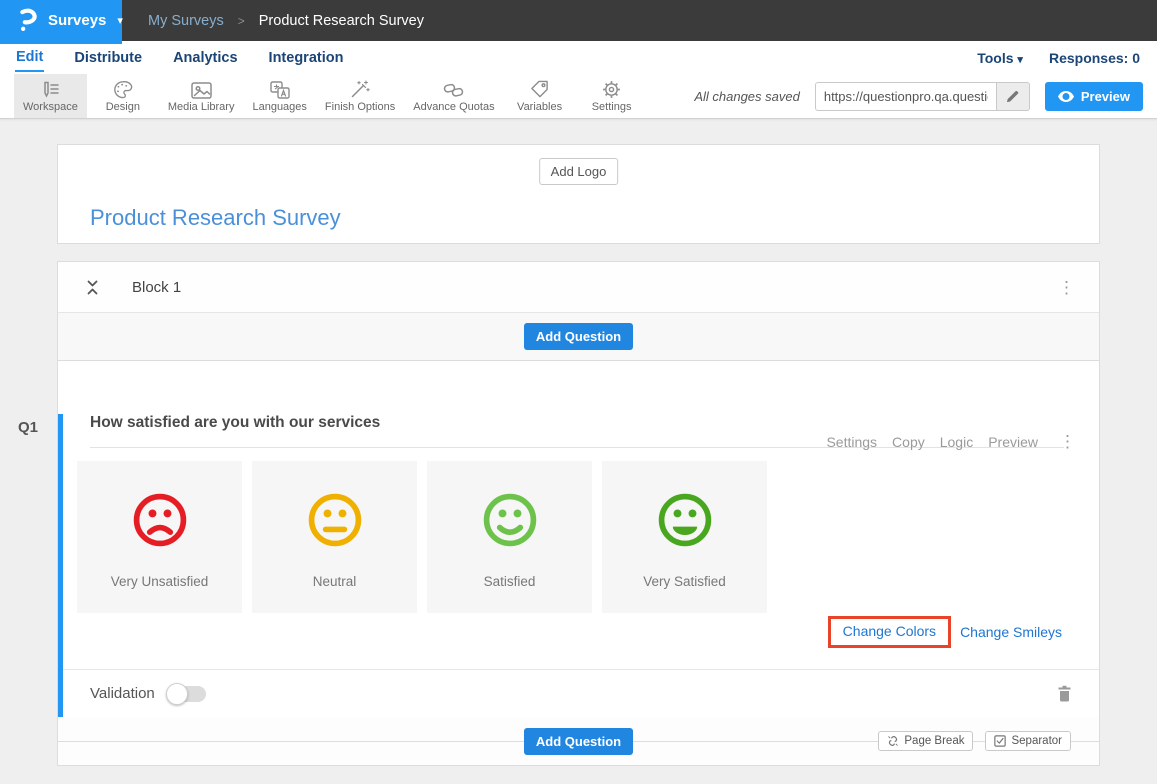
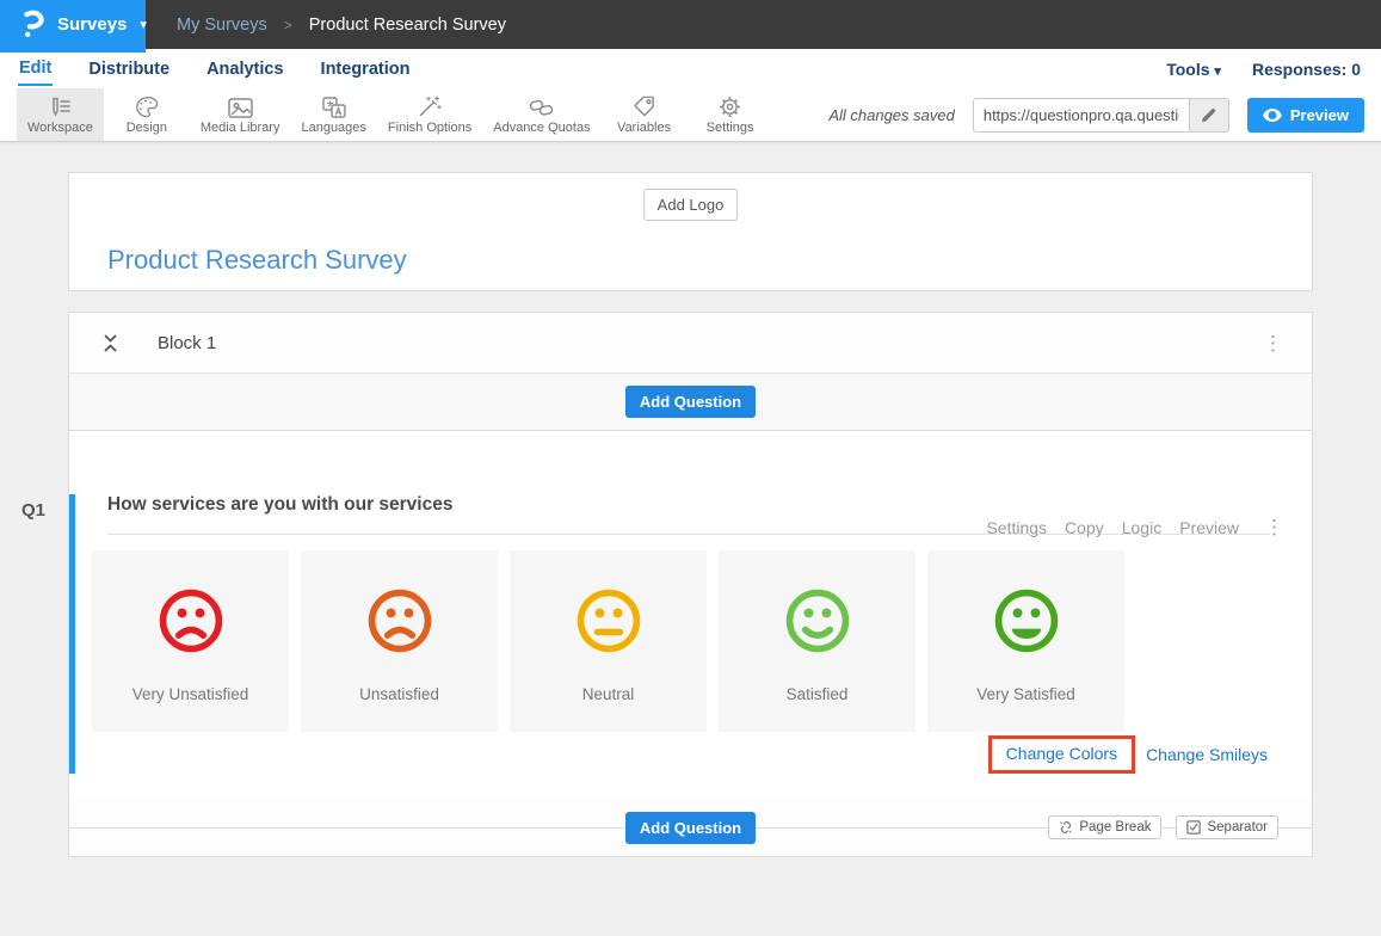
  Surveys
  ▾
  My Surveys
  >
  Product Research Survey
  Edit
  Distribute
  Analytics
  Integration
  Tools ▾
  Responses: 0
  Workspace
  Design
  Media Library
  Languages
  Finish Options
  Advance Quotas
  Variables
  Settings
  All changes saved
  https://questionpro.qa.questi
  Preview
  Add Logo
  Product Research Survey
  Q1
  Block 1
  ⋮
  Add Question
  Settings
  Copy
  Logic
  Preview
  ⋮
- How satisfied are you with our services
+ How services are you with our services
  Very Unsatisfied
+ Unsatisfied
  Neutral
  Satisfied
  Very Satisfied
  Change Colors
  Change Smileys
- Validation
  Add Question
  Page Break
  Separator
